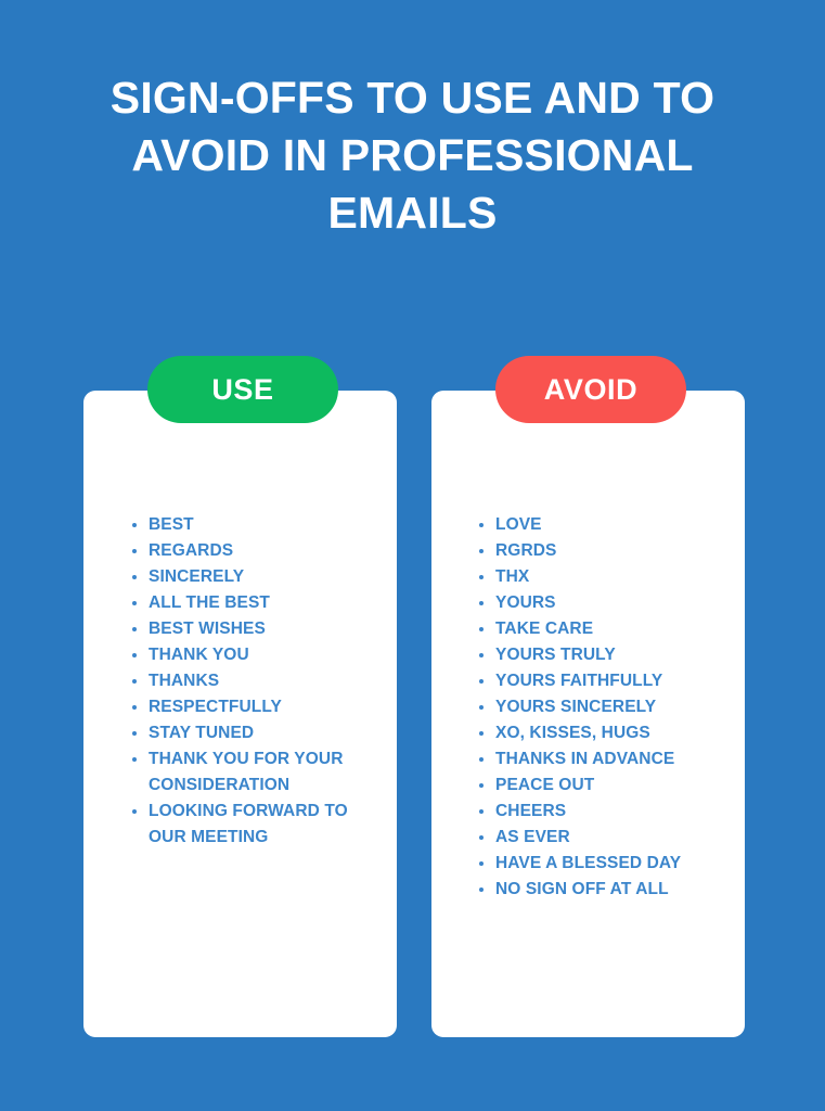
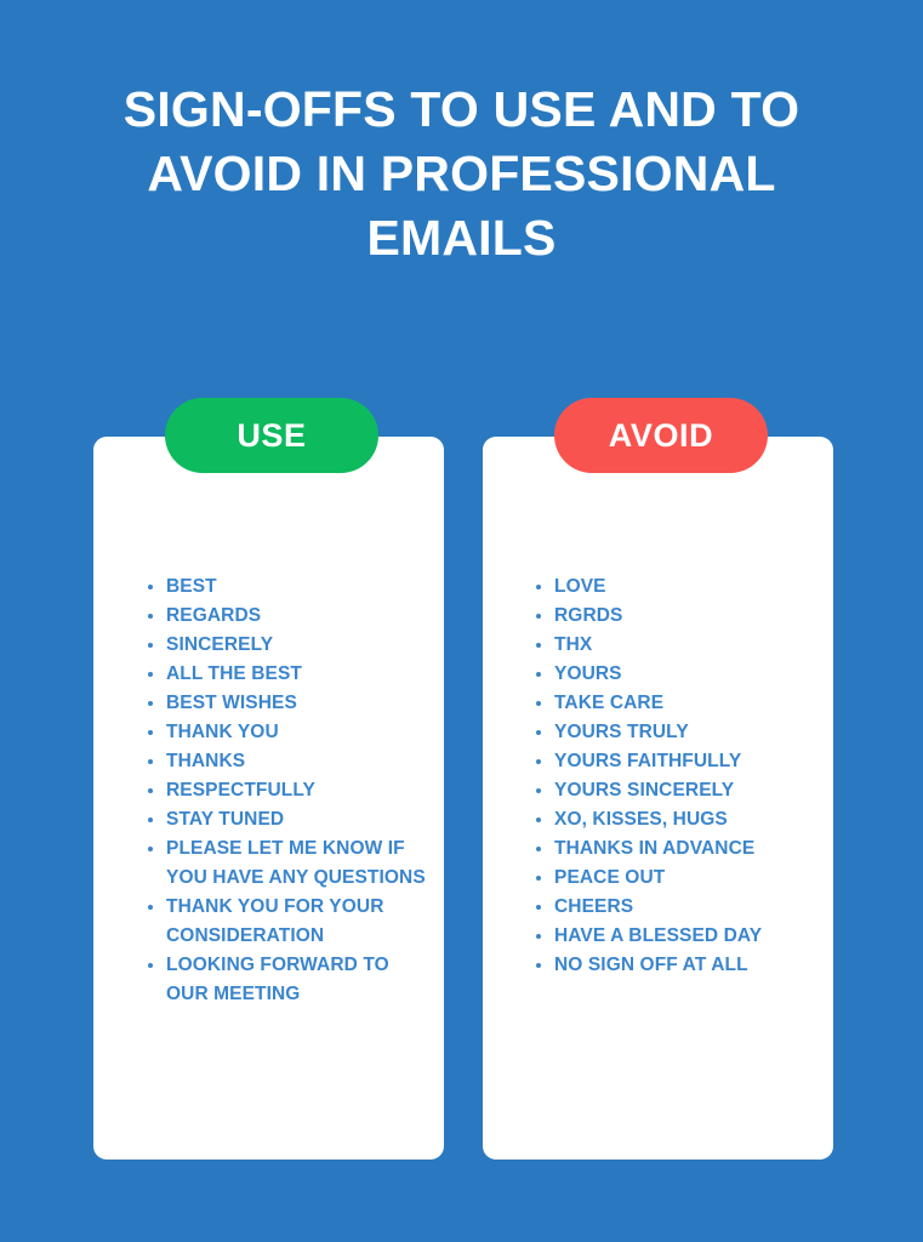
  SIGN-OFFS TO USE AND TO AVOID IN PROFESSIONAL EMAILS
  BEST
  REGARDS
  SINCERELY
  ALL THE BEST
  BEST WISHES
  THANK YOU
  THANKS
  RESPECTFULLY
  STAY TUNED
+ PLEASE LET ME KNOW IF YOU HAVE ANY QUESTIONS
  THANK YOU FOR YOUR CONSIDERATION
  LOOKING FORWARD TO OUR MEETING
  USE
  LOVE
  RGRDS
  THX
  YOURS
  TAKE CARE
  YOURS TRULY
  YOURS FAITHFULLY
  YOURS SINCERELY
  XO, KISSES, HUGS
  THANKS IN ADVANCE
  PEACE OUT
  CHEERS
- AS EVER
  HAVE A BLESSED DAY
  NO SIGN OFF AT ALL
  AVOID
